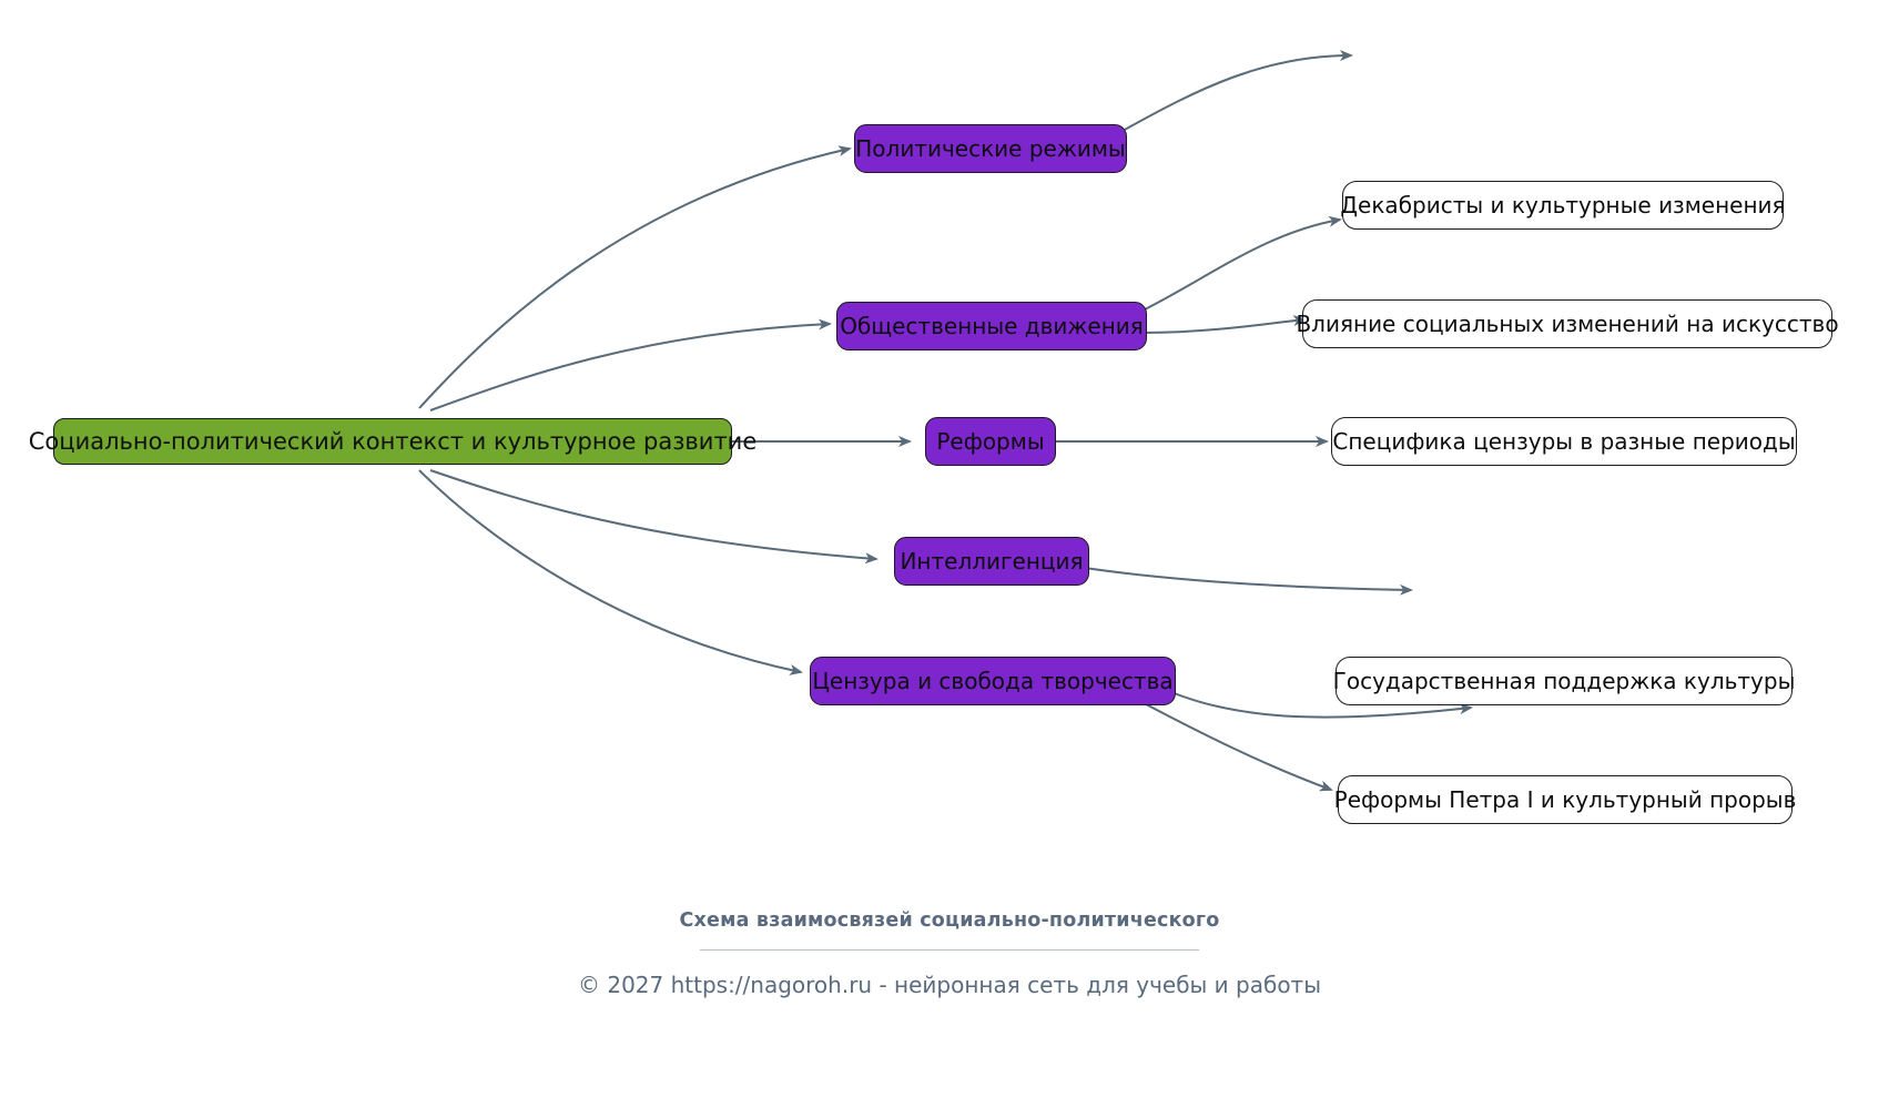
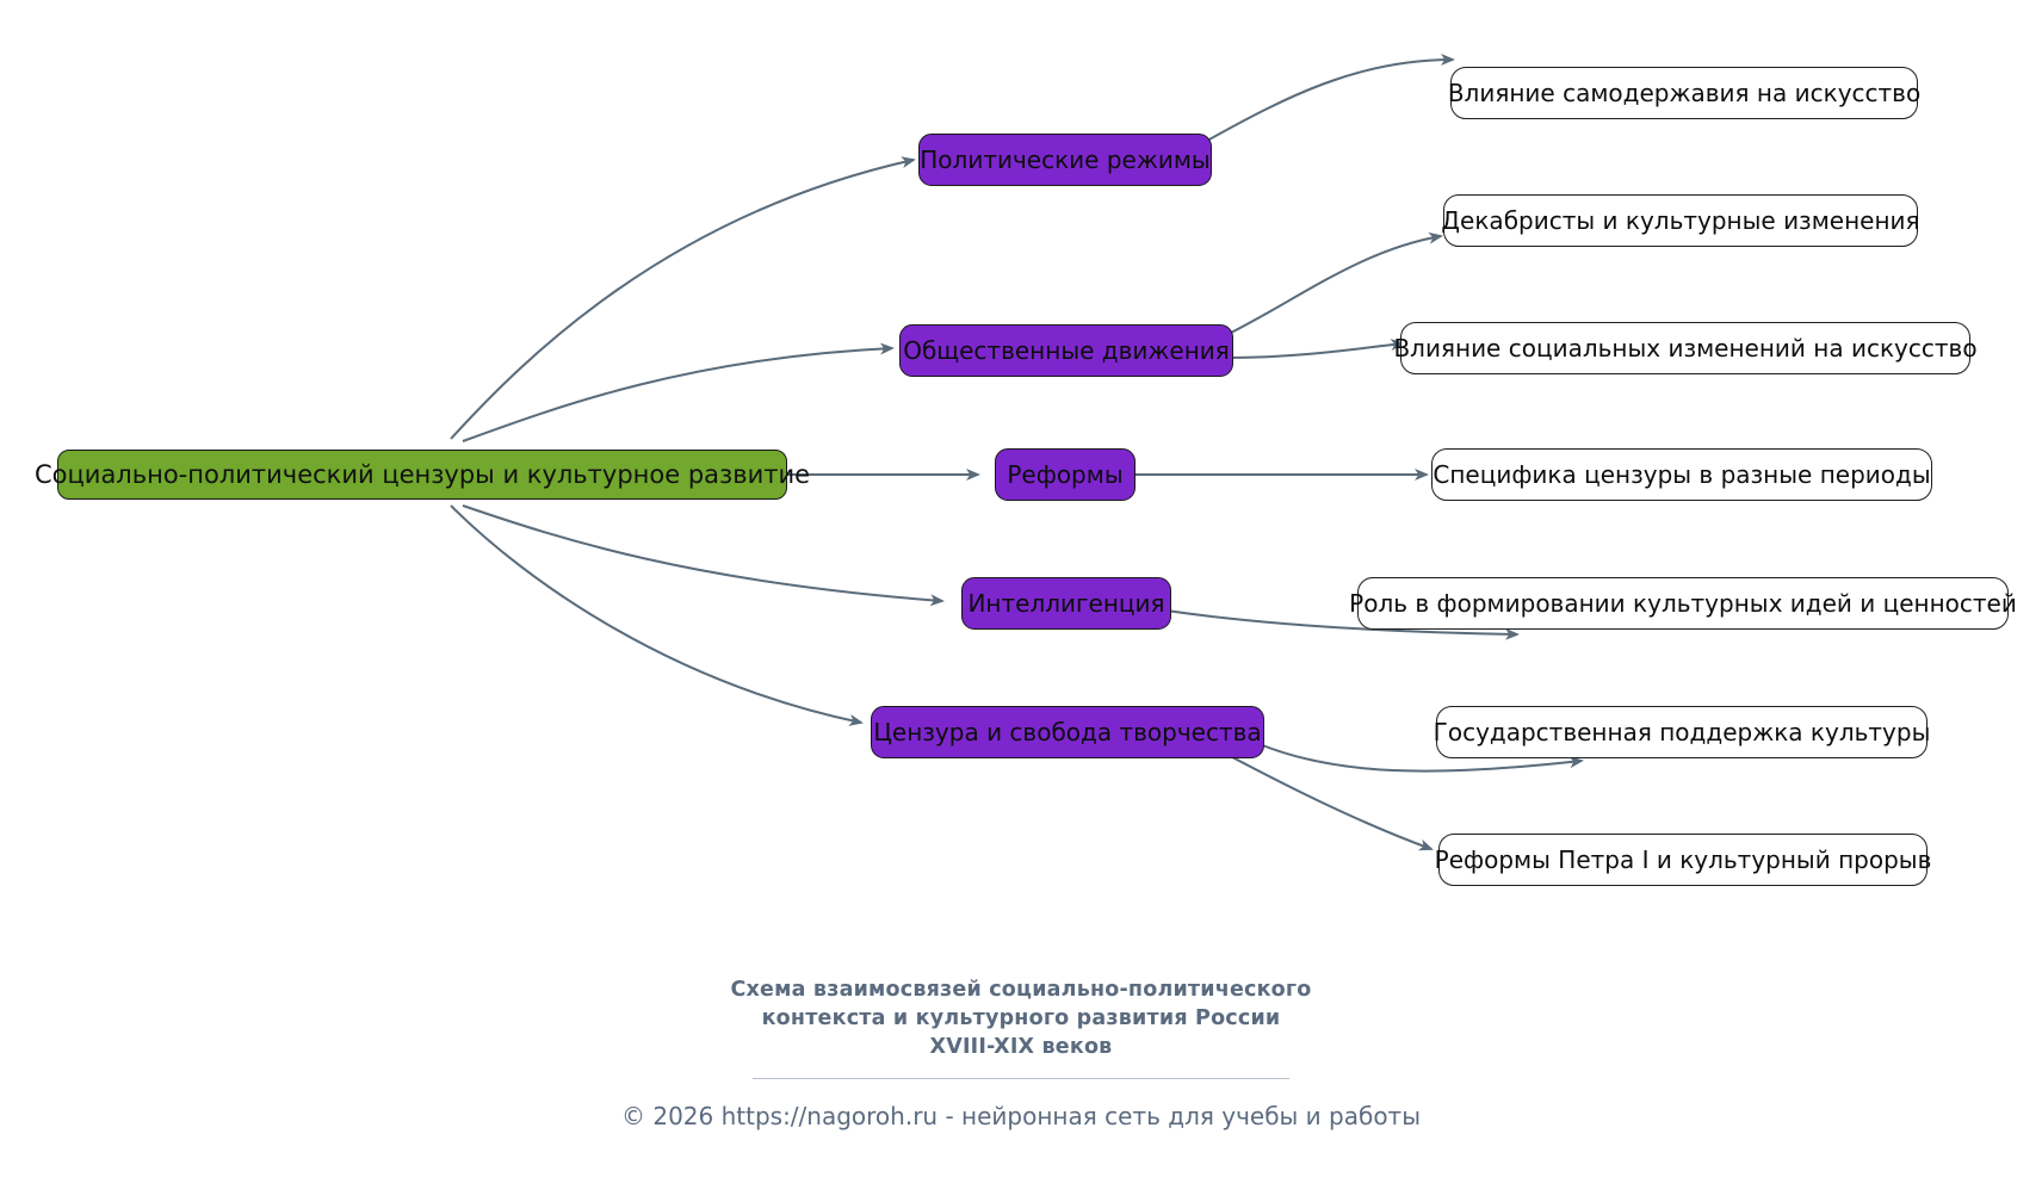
- Социально-политический контекст и культурное развитие
+ Социально-политический цензуры и культурное развитие
  Политические режимы
  Общественные движения
  Реформы
  Интеллигенция
  Цензура и свобода творчества
+ Влияние самодержавия на искусство
  Декабристы и культурные изменения
  Влияние социальных изменений на искусство
  Специфика цензуры в разные периоды
+ Роль в формировании культурных идей и ценностей
  Государственная поддержка культуры
  Реформы Петра I и культурный прорыв
  Схема взаимосвязей социально-политического
+ контекста и культурного развития России
+ XVIII-XIX веков
- © 2027 https://nagoroh.ru - нейронная сеть для учебы и работы
+ © 2026 https://nagoroh.ru - нейронная сеть для учебы и работы
